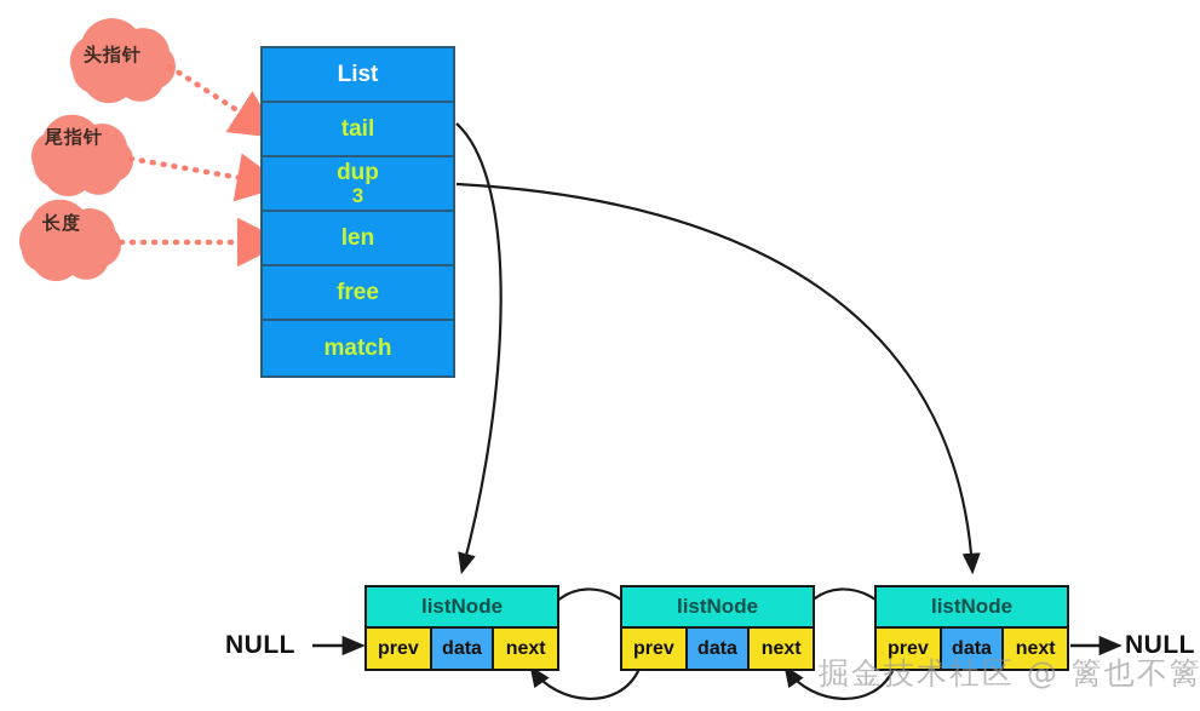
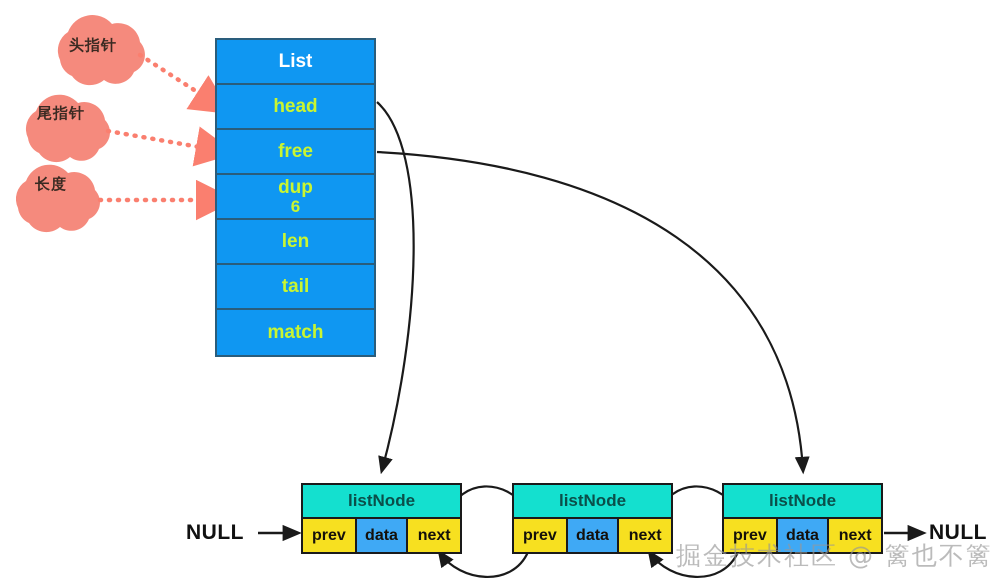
  头指针
  尾指针
  长度
  List
+ head
- tail
+ free
  dup
- 3
+ 6
  len
- free
+ tail
  match
  listNode
  prev
  data
  next
  listNode
  prev
  data
  next
  listNode
  prev
  data
  next
  NULL
  NULL
  掘金技术社区 @ 篱也不篱
